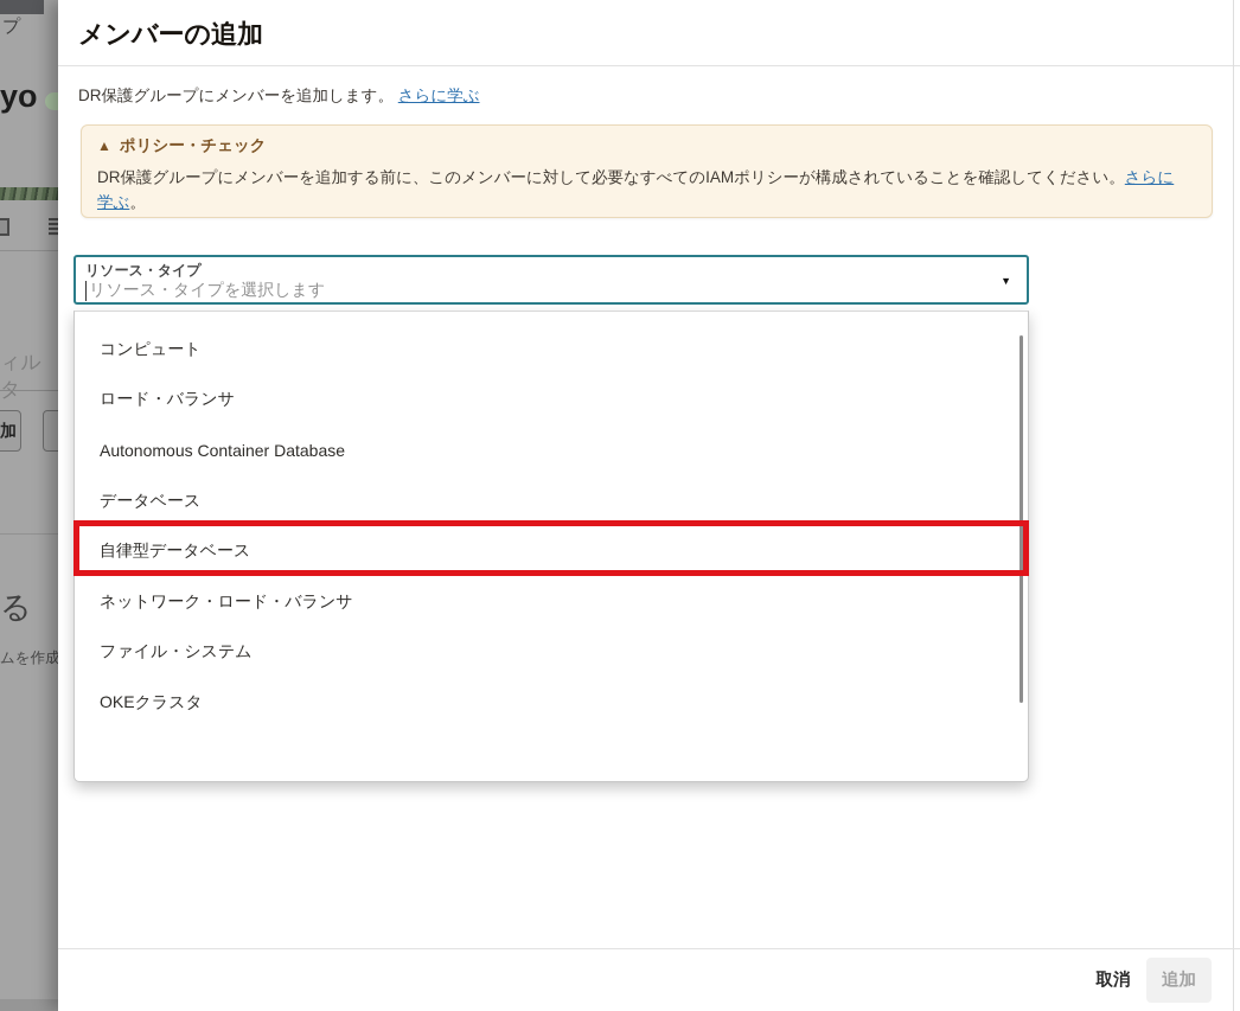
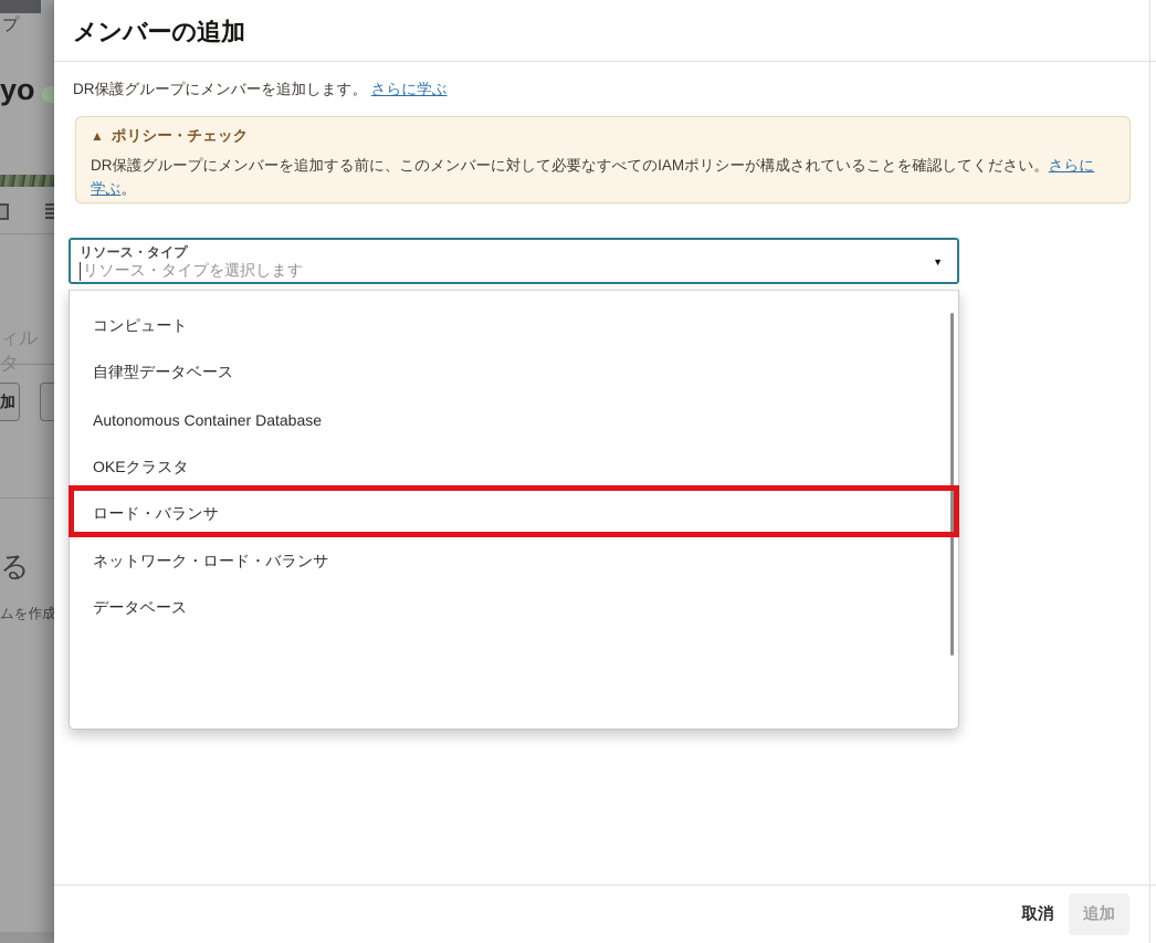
  プ
  yo
  加
  ムを作成
  メンバーの追加
  DR保護グループにメンバーを追加します。 さらに学ぶ
  ▲ ポリシー・チェック
  DR保護グループにメンバーを追加する前に、このメンバーに対して必要なすべてのIAMポリシーが構成されていることを確認してください。さらに学ぶ。
  リソース・タイプ
  リソース・タイプを選択します
  ▼
  コンピュート
- ロード・バランサ
+ 自律型データベース
  Autonomous Container Database
- データベース
+ OKEクラスタ
- 自律型データベース
+ ロード・バランサ
  ネットワーク・ロード・バランサ
- ファイル・システム
- OKEクラスタ
+ データベース
  取消
  追加
